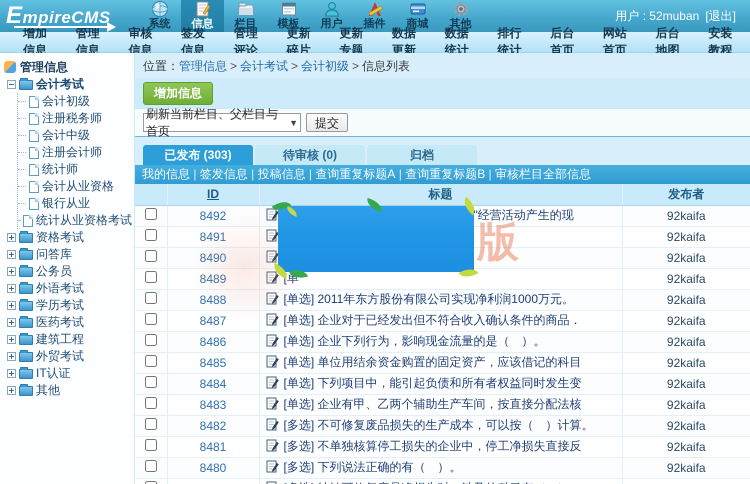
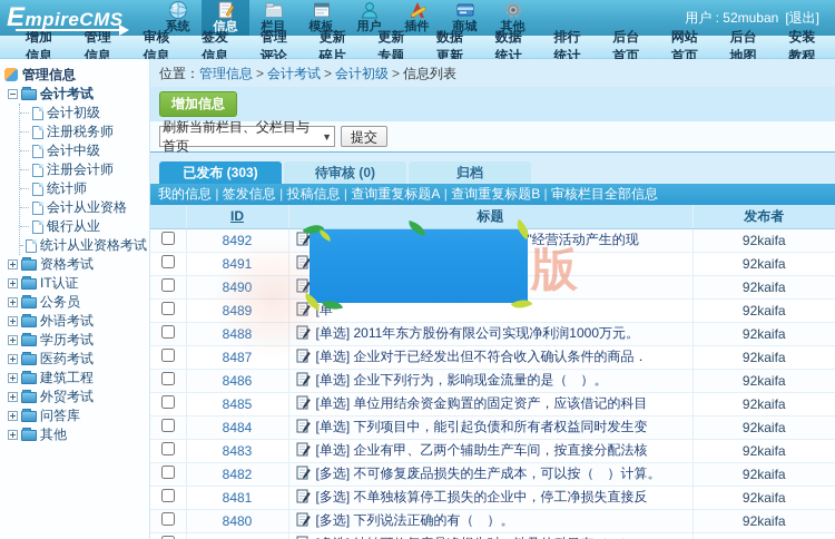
  EmpireCMS
  系统
  信息
  栏目
  模板
  用户
  插件
  商城
  其他
  用户 : 52muban
  [退出]
  增加信息
  管理信息
  审核信息
  签发信息
  管理评论
  更新碎片
  更新专题
  数据更新
  数据统计
  排行统计
  后台首页
  网站首页
  后台地图
  安装教程
  管理信息
  会计考试
  会计初级
  注册税务师
  会计中级
  注册会计师
  统计师
  会计从业资格
  银行从业
  统计从业资格考试
  资格考试
- 问答库
+ IT认证
  公务员
  外语考试
  学历考试
  医药考试
  建筑工程
  外贸考试
- IT认证
+ 问答库
  其他
  位置：管理信息 > 会计考试 > 会计初级 > 信息列表
  增加信息
  刷新当前栏目、父栏目与首页
  ▼
  提交
  已发布 (303)
  待审核 (0)
  归档
  我的信息
  签发信息
  投稿信息
  查询重复标题A
  查询重复标题B
  审核栏目全部信息
  	ID	标题	发布者
  		单选] 2011年东方股份有限公司实现净利润1000万元。	92kaifa
  	8487	[单选] 企业对于已经发出但不符合收入确认条件的商品．	92kaifa
  	8486	[单选] 企业下列行为，影响现金流量的是（ ）。	92kaifa
  	8485	[单选] 单位用结余资金购置的固定资产，应该借记的科目	92kaifa
  	8484	[单选] 下列项目中，能引起负债和所有者权益同时发生变	92kaifa
  	8483	[单选] 企业有甲、乙两个辅助生产车间，按直接分配法核	92kaifa
  	8482	[多选] 不可修复废品损失的生产成本，可以按（ ）计算。	92kaifa
  	8481	[多选] 不单独核算停工损失的企业中，停工净损失直接反	92kaifa
  	8480	[多选] 下列说法正确的有（ ）。	92kaifa
  版
